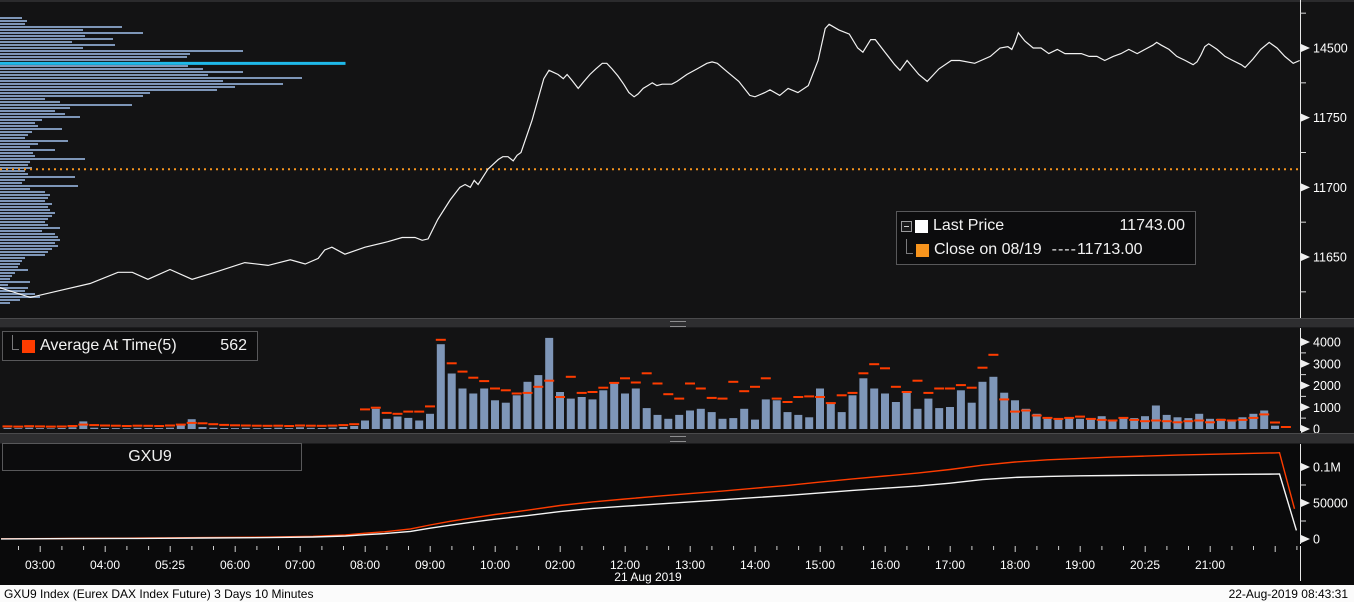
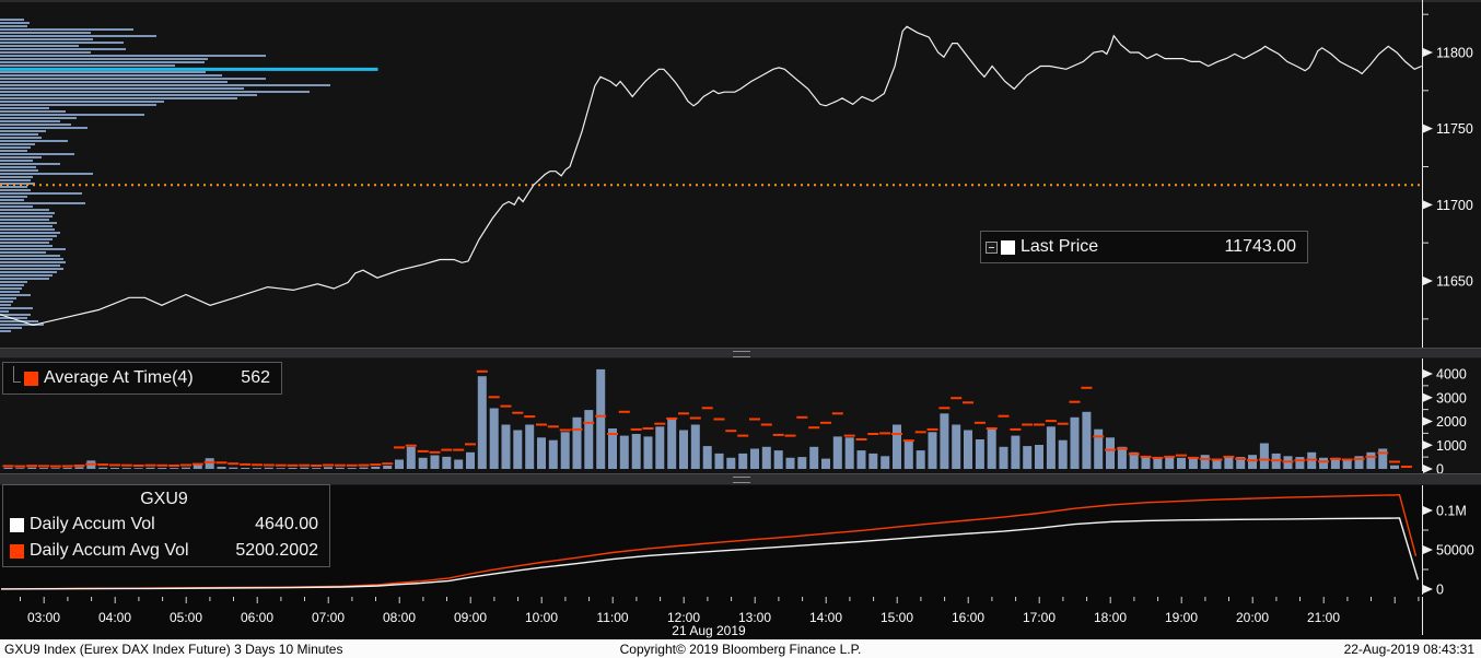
- 14500
+ 11800
  11750
  11700
  11650
  4000
  3000
  2000
  1000
  0
  0.1M
  50000
  0
  03:00
  04:00
- 05:25
+ 05:00
  06:00
  07:00
  08:00
  09:00
  10:00
- 02:00
+ 11:00
  12:00
  13:00
  14:00
  15:00
  16:00
  17:00
  18:00
  19:00
- 20:25
+ 20:00
  21:00
  Last Price
  11743.00
- Close on 08/19
- ----
- 11713.00
- Average At Time(5)
+ Average At Time(4)
  562
  GXU9
+ Daily Accum Vol
+ 4640.00
+ Daily Accum Avg Vol
+ 5200.2002
  21 Aug 2019
  GXU9 Index (Eurex DAX Index Future) 3 Days 10 Minutes
+ Copyright© 2019 Bloomberg Finance L.P.
  22-Aug-2019 08:43:31
